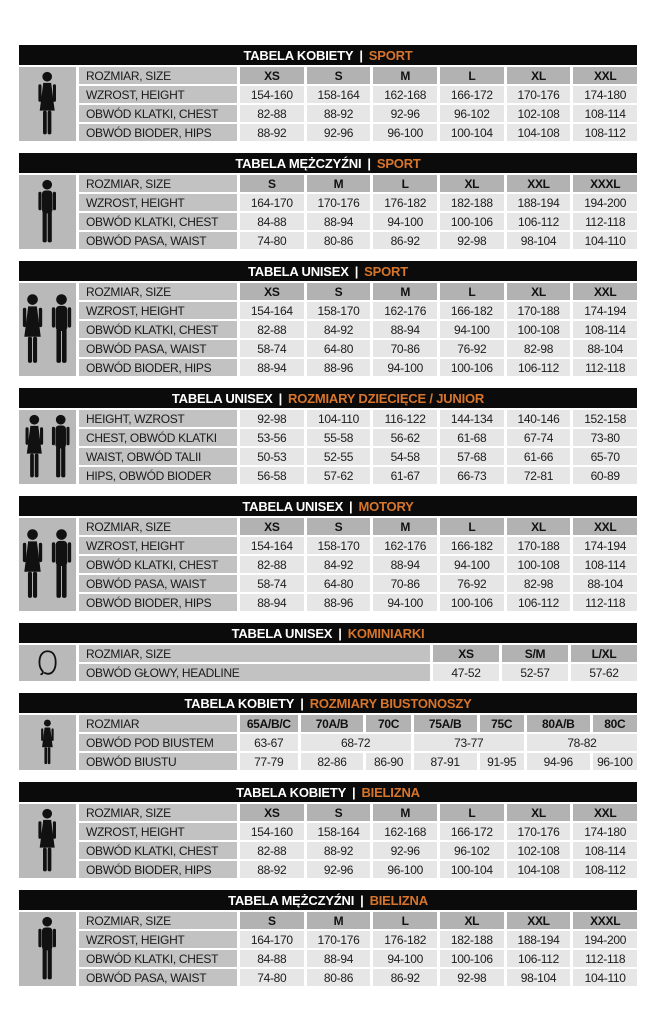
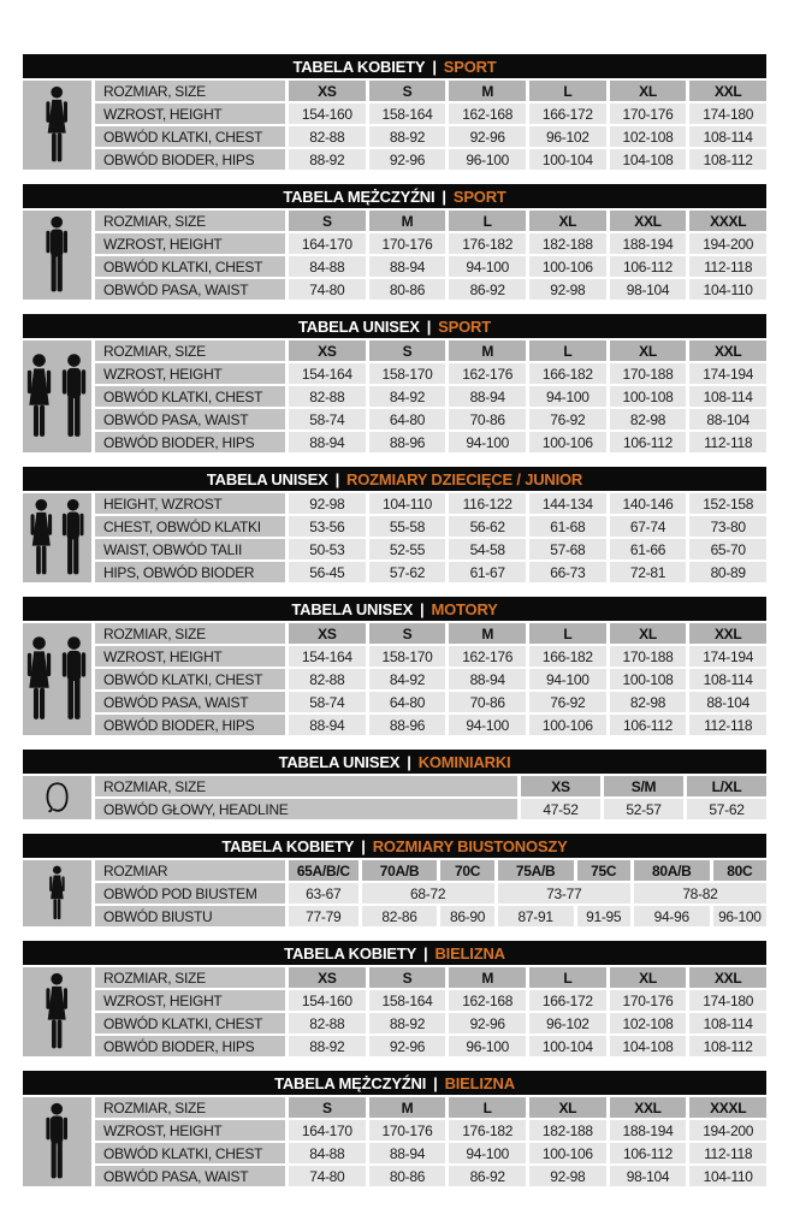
  TABELA KOBIETY
  |
  SPORT
  ROZMIAR, SIZE
  XS
  S
  M
  L
  XL
  XXL
  WZROST, HEIGHT
  154-160
  158-164
  162-168
  166-172
  170-176
  174-180
  OBWÓD KLATKI, CHEST
  82-88
  88-92
  92-96
  96-102
  102-108
  108-114
  OBWÓD BIODER, HIPS
  88-92
  92-96
  96-100
  100-104
  104-108
  108-112
  TABELA MĘŻCZYŹNI
  |
  SPORT
  ROZMIAR, SIZE
  S
  M
  L
  XL
  XXL
  XXXL
  WZROST, HEIGHT
  164-170
  170-176
  176-182
  182-188
  188-194
  194-200
  OBWÓD KLATKI, CHEST
  84-88
  88-94
  94-100
  100-106
  106-112
  112-118
  OBWÓD PASA, WAIST
  74-80
  80-86
  86-92
  92-98
  98-104
  104-110
  TABELA UNISEX
  |
  SPORT
  ROZMIAR, SIZE
  XS
  S
  M
  L
  XL
  XXL
  WZROST, HEIGHT
  154-164
  158-170
  162-176
  166-182
  170-188
  174-194
  OBWÓD KLATKI, CHEST
  82-88
  84-92
  88-94
  94-100
  100-108
  108-114
  OBWÓD PASA, WAIST
  58-74
  64-80
  70-86
  76-92
  82-98
  88-104
  OBWÓD BIODER, HIPS
  88-94
  88-96
  94-100
  100-106
  106-112
  112-118
  TABELA UNISEX
  |
  ROZMIARY DZIECIĘCE / JUNIOR
  HEIGHT, WZROST
  92-98
  104-110
  116-122
  144-134
  140-146
  152-158
  CHEST, OBWÓD KLATKI
  53-56
  55-58
  56-62
  61-68
  67-74
  73-80
  WAIST, OBWÓD TALII
  50-53
  52-55
  54-58
  57-68
  61-66
  65-70
  HIPS, OBWÓD BIODER
- 56-58
+ 56-45
  57-62
  61-67
  66-73
  72-81
- 60-89
+ 80-89
  TABELA UNISEX
  |
  MOTORY
  ROZMIAR, SIZE
  XS
  S
  M
  L
  XL
  XXL
  WZROST, HEIGHT
  154-164
  158-170
  162-176
  166-182
  170-188
  174-194
  OBWÓD KLATKI, CHEST
  82-88
  84-92
  88-94
  94-100
  100-108
  108-114
  OBWÓD PASA, WAIST
  58-74
  64-80
  70-86
  76-92
  82-98
  88-104
  OBWÓD BIODER, HIPS
  88-94
  88-96
  94-100
  100-106
  106-112
  112-118
  TABELA UNISEX
  |
  KOMINIARKI
  ROZMIAR, SIZE
  XS
  S/M
  L/XL
  OBWÓD GŁOWY, HEADLINE
  47-52
  52-57
  57-62
  TABELA KOBIETY
  |
  ROZMIARY BIUSTONOSZY
  ROZMIAR
  65A/B/C
  70A/B
  70C
  75A/B
  75C
  80A/B
  80C
  OBWÓD POD BIUSTEM
  63-67
  68-72
  73-77
  78-82
  OBWÓD BIUSTU
  77-79
  82-86
  86-90
  87-91
  91-95
  94-96
  96-100
  TABELA KOBIETY
  |
  BIELIZNA
  ROZMIAR, SIZE
  XS
  S
  M
  L
  XL
  XXL
  WZROST, HEIGHT
  154-160
  158-164
  162-168
  166-172
  170-176
  174-180
  OBWÓD KLATKI, CHEST
  82-88
  88-92
  92-96
  96-102
  102-108
  108-114
  OBWÓD BIODER, HIPS
  88-92
  92-96
  96-100
  100-104
  104-108
  108-112
  TABELA MĘŻCZYŹNI
  |
  BIELIZNA
  ROZMIAR, SIZE
  S
  M
  L
  XL
  XXL
  XXXL
  WZROST, HEIGHT
  164-170
  170-176
  176-182
  182-188
  188-194
  194-200
  OBWÓD KLATKI, CHEST
  84-88
  88-94
  94-100
  100-106
  106-112
  112-118
  OBWÓD PASA, WAIST
  74-80
  80-86
  86-92
  92-98
  98-104
  104-110
